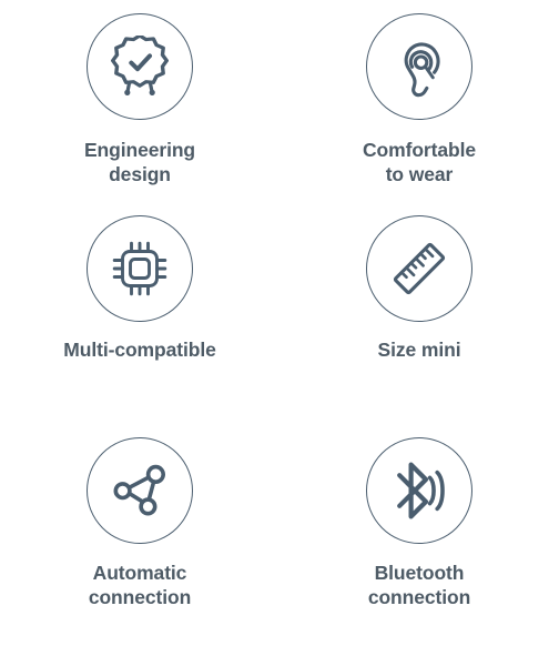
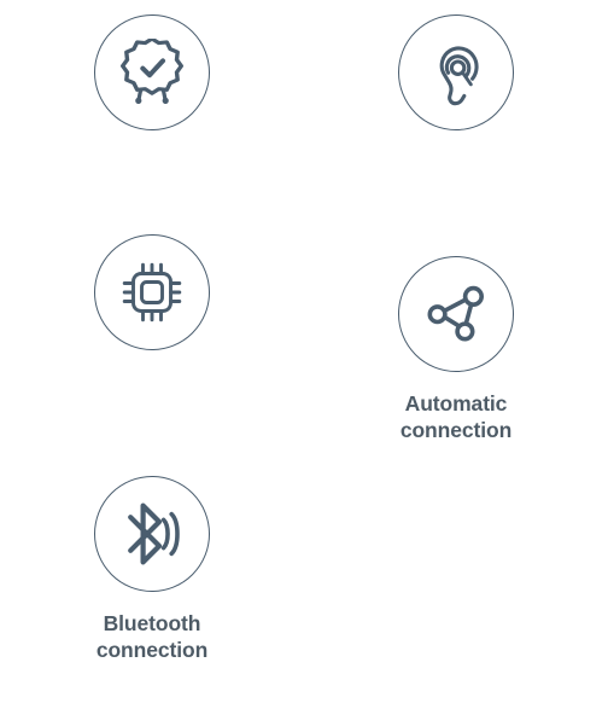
- Engineering
- design
- Comfortable
- to wear
- Multi-compatible
- Size mini
  Automatic
  connection
  Bluetooth
  connection
